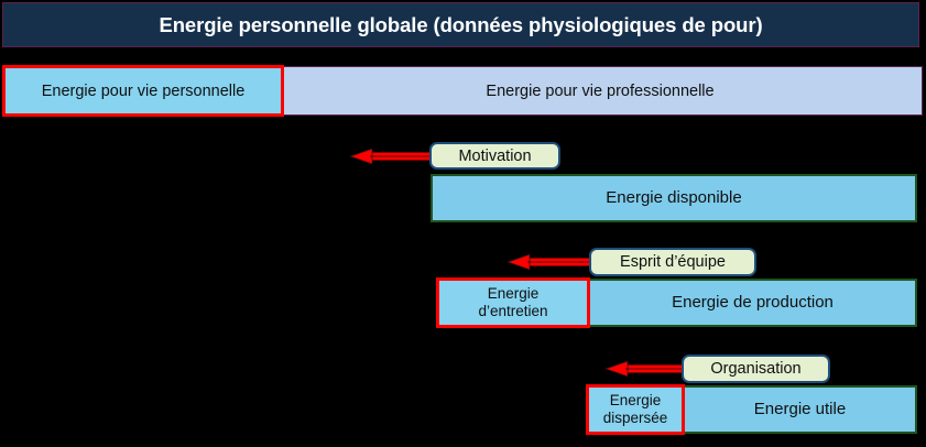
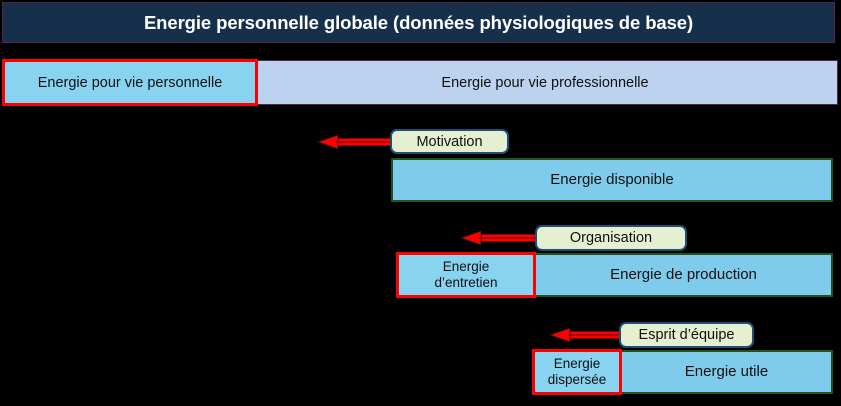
- Energie personnelle globale (données physiologiques de pour)
+ Energie personnelle globale (données physiologiques de base)
  Energie pour vie professionnelle
  Energie pour vie personnelle
  Motivation
  Energie disponible
- Esprit d’équipe
+ Organisation
  Energie de production
  Energie
  d’entretien
- Organisation
+ Esprit d’équipe
  Energie utile
  Energie
  dispersée
